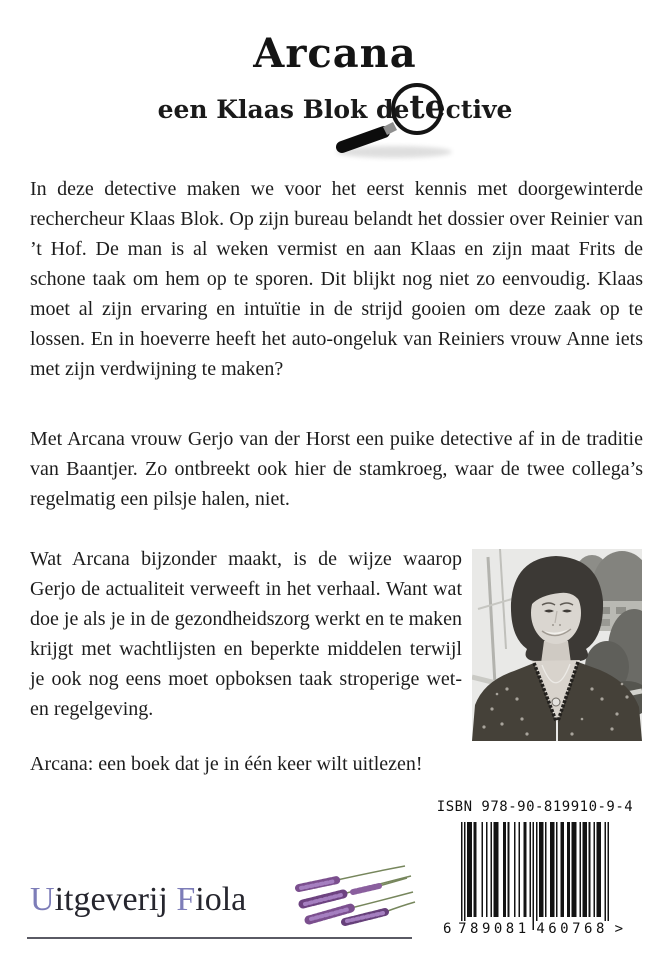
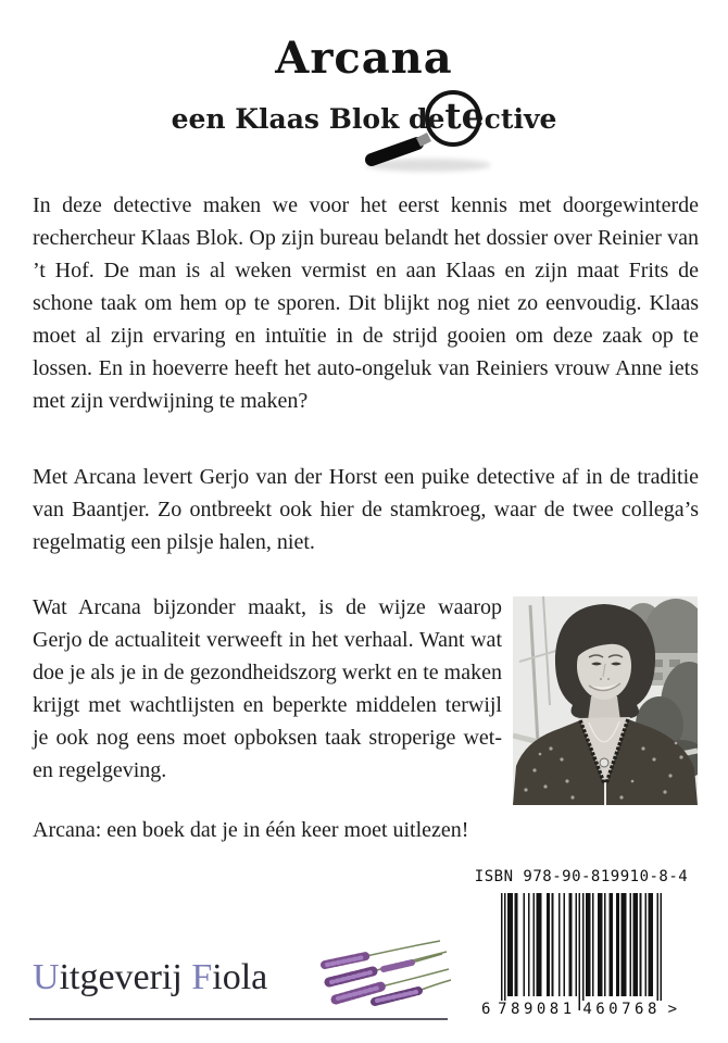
  Arcana
  een Klaas Blok detective
  In deze detective maken we voor het eerst kennis met doorgewinterde rechercheur Klaas Blok. Op zijn bureau belandt het dossier over Reinier van ’t Hof. De man is al weken vermist en aan Klaas en zijn maat Frits de schone taak om hem op te sporen. Dit blijkt nog niet zo eenvoudig. Klaas moet al zijn ervaring en intuïtie in de strijd gooien om deze zaak op te lossen. En in hoeverre heeft het auto-ongeluk van Reiniers vrouw Anne iets met zijn verdwijning te maken?
- Met Arcana vrouw Gerjo van der Horst een puike detective af in de traditie van Baantjer. Zo ontbreekt ook hier de stamkroeg, waar de twee collega’s regelmatig een pilsje halen, niet.
+ Met Arcana levert Gerjo van der Horst een puike detective af in de traditie van Baantjer. Zo ontbreekt ook hier de stamkroeg, waar de twee collega’s regelmatig een pilsje halen, niet.
  Wat Arcana bijzonder maakt, is de wijze waarop Gerjo de actualiteit verweeft in het verhaal. Want wat doe je als je in de gezondheidszorg werkt en te maken krijgt met wachtlijsten en beperkte middelen terwijl je ook nog eens moet opboksen taak stroperige wet- en regelgeving.
- Arcana: een boek dat je in één keer wilt uitlezen!
+ Arcana: een boek dat je in één keer moet uitlezen!
- ISBN 978-90-819910-9-4
+ ISBN 978-90-819910-8-4
  6
  789081
  460768
  >
  Uitgeverij Fiola
